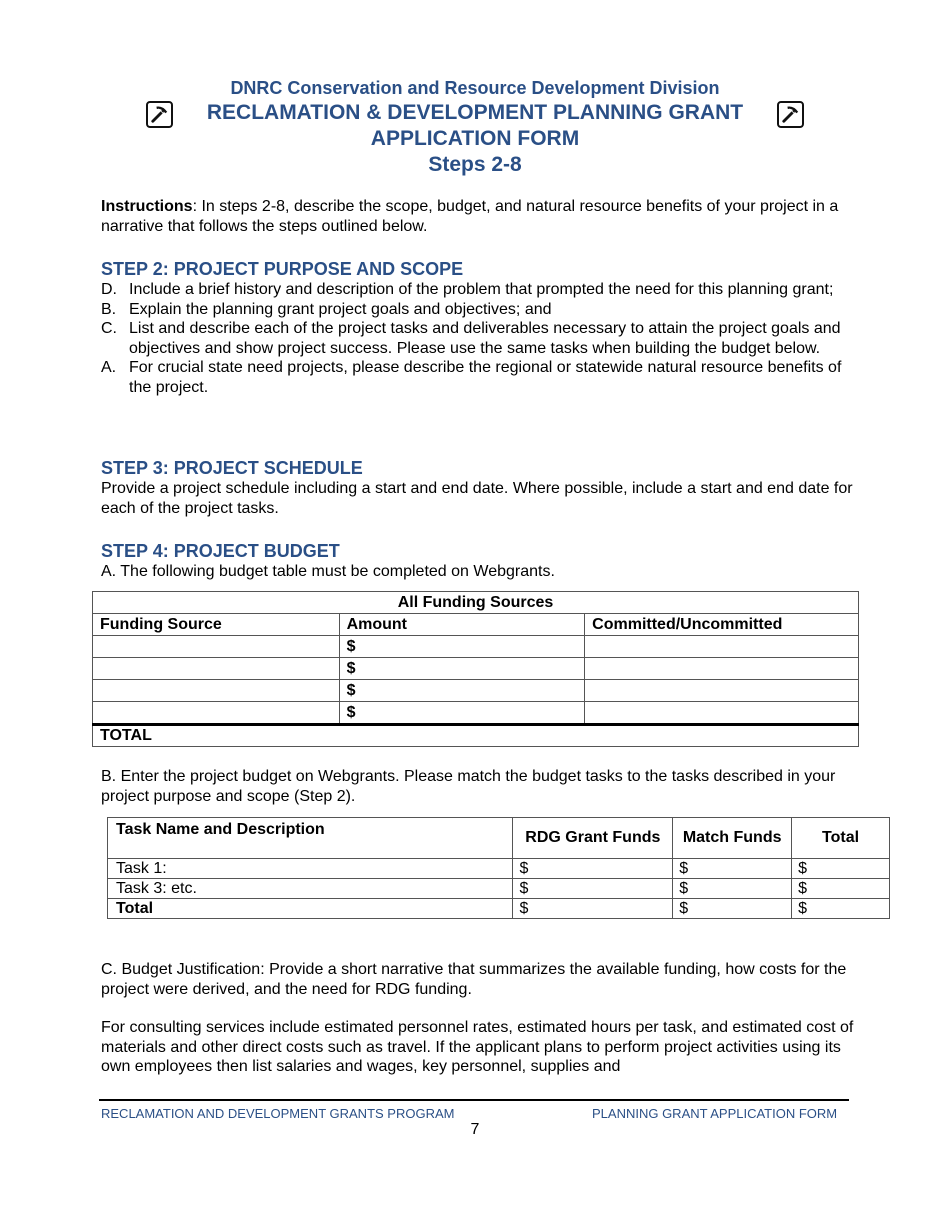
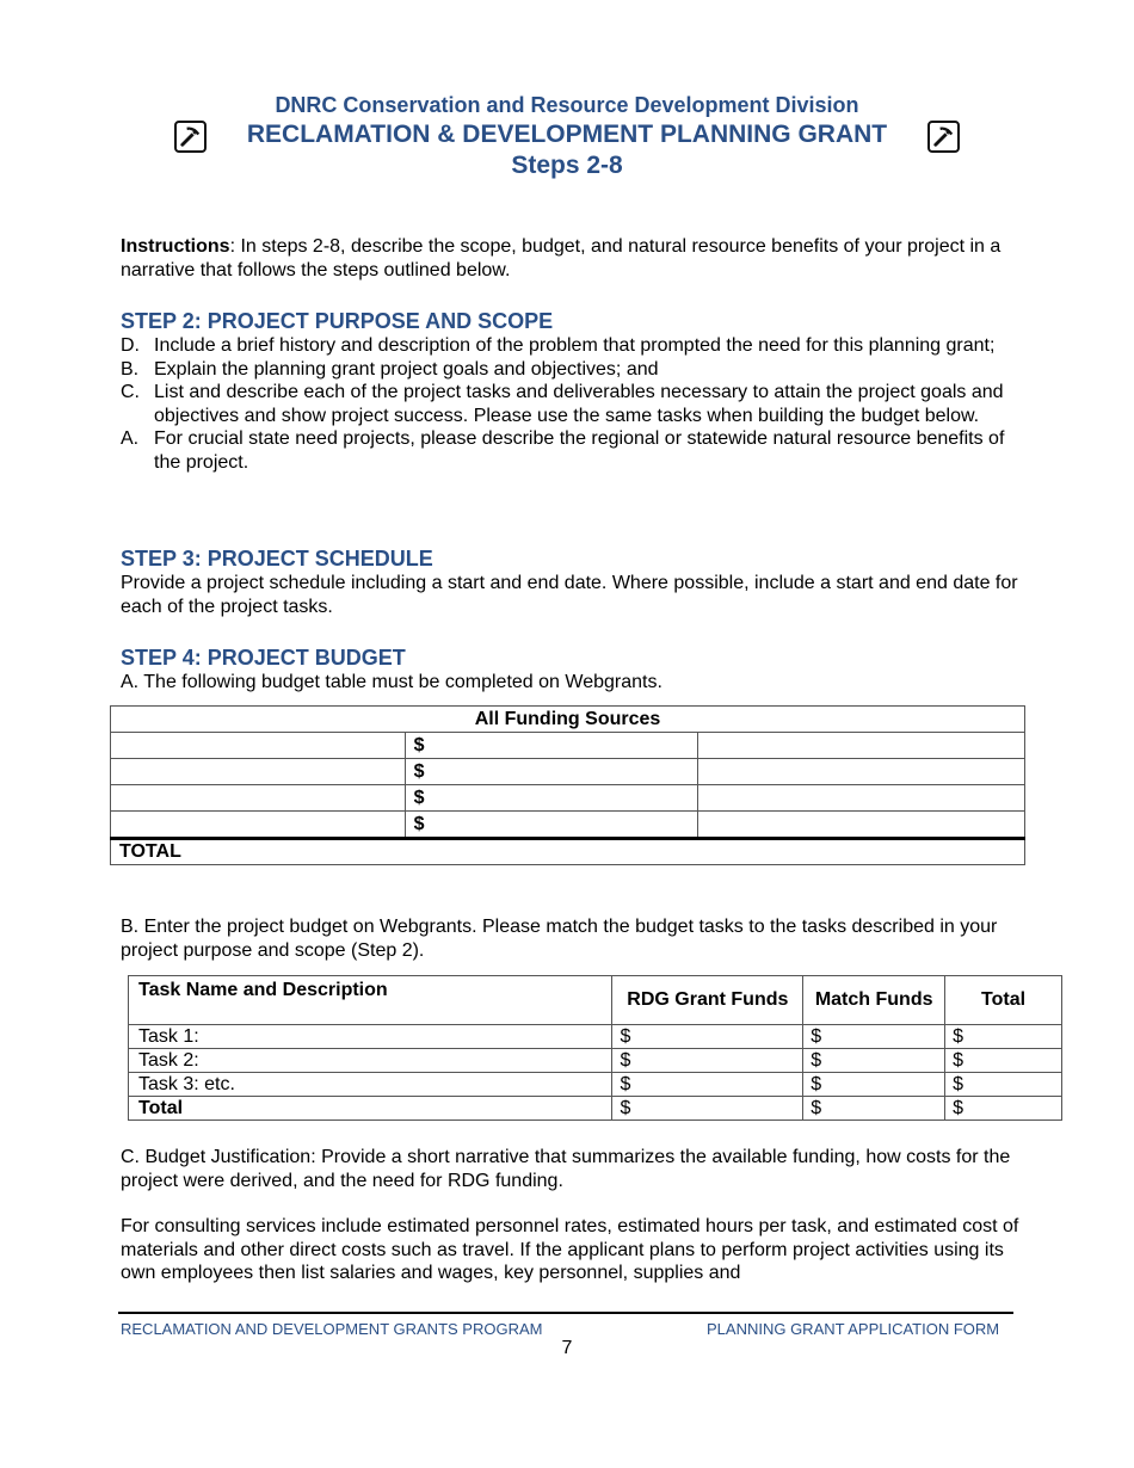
  DNRC Conservation and Resource Development Division
  RECLAMATION & DEVELOPMENT PLANNING GRANT
- APPLICATION FORM
  Steps 2-8
  Instructions: In steps 2-8, describe the scope, budget, and natural resource benefits of your project in a narrative that follows the steps outlined below.
  STEP 2: PROJECT PURPOSE AND SCOPE
  D.
  Include a brief history and description of the problem that prompted the need for this planning grant;
  B.
  Explain the planning grant project goals and objectives; and
  C.
  List and describe each of the project tasks and deliverables necessary to attain the project goals and objectives and show project success. Please use the same tasks when building the budget below.
  A.
  For crucial state need projects, please describe the regional or statewide natural resource benefits of the project.
  STEP 3: PROJECT SCHEDULE
  Provide a project schedule including a start and end date. Where possible, include a start and end date for each of the project tasks.
  STEP 4: PROJECT BUDGET
  A. The following budget table must be completed on Webgrants.
  All Funding Sources
- Funding Source	Amount	Committed/Uncommitted
  	$
  	$
  	$
  	$
  TOTAL
  B. Enter the project budget on Webgrants. Please match the budget tasks to the tasks described in your project purpose and scope (Step 2).
  Task Name and Description	RDG Grant Funds	Match Funds	Total
  Task 1:	$	$	$
+ Task 2:	$	$	$
  Task 3: etc.	$	$	$
  Total	$	$	$
  C. Budget Justification: Provide a short narrative that summarizes the available funding, how costs for the project were derived, and the need for RDG funding.
  For consulting services include estimated personnel rates, estimated hours per task, and estimated cost of materials and other direct costs such as travel. If the applicant plans to perform project activities using its own employees then list salaries and wages, key personnel, supplies and
  RECLAMATION AND DEVELOPMENT GRANTS PROGRAM
  PLANNING GRANT APPLICATION FORM
  7
